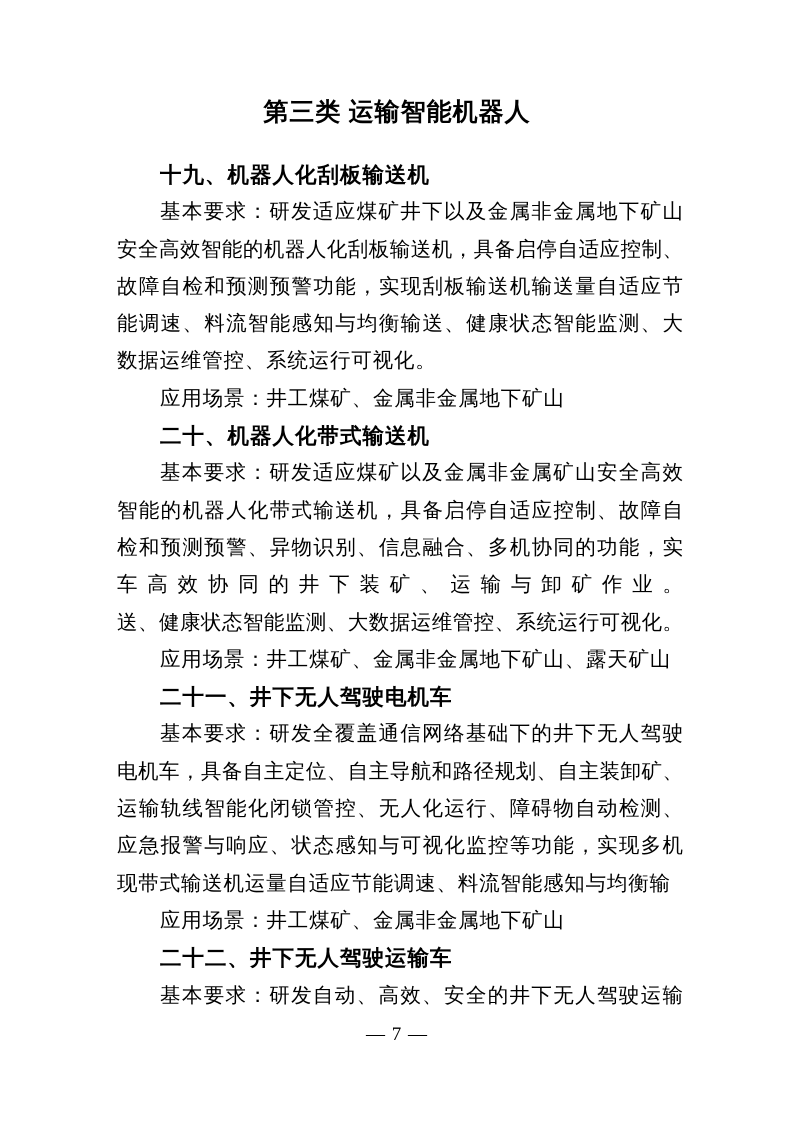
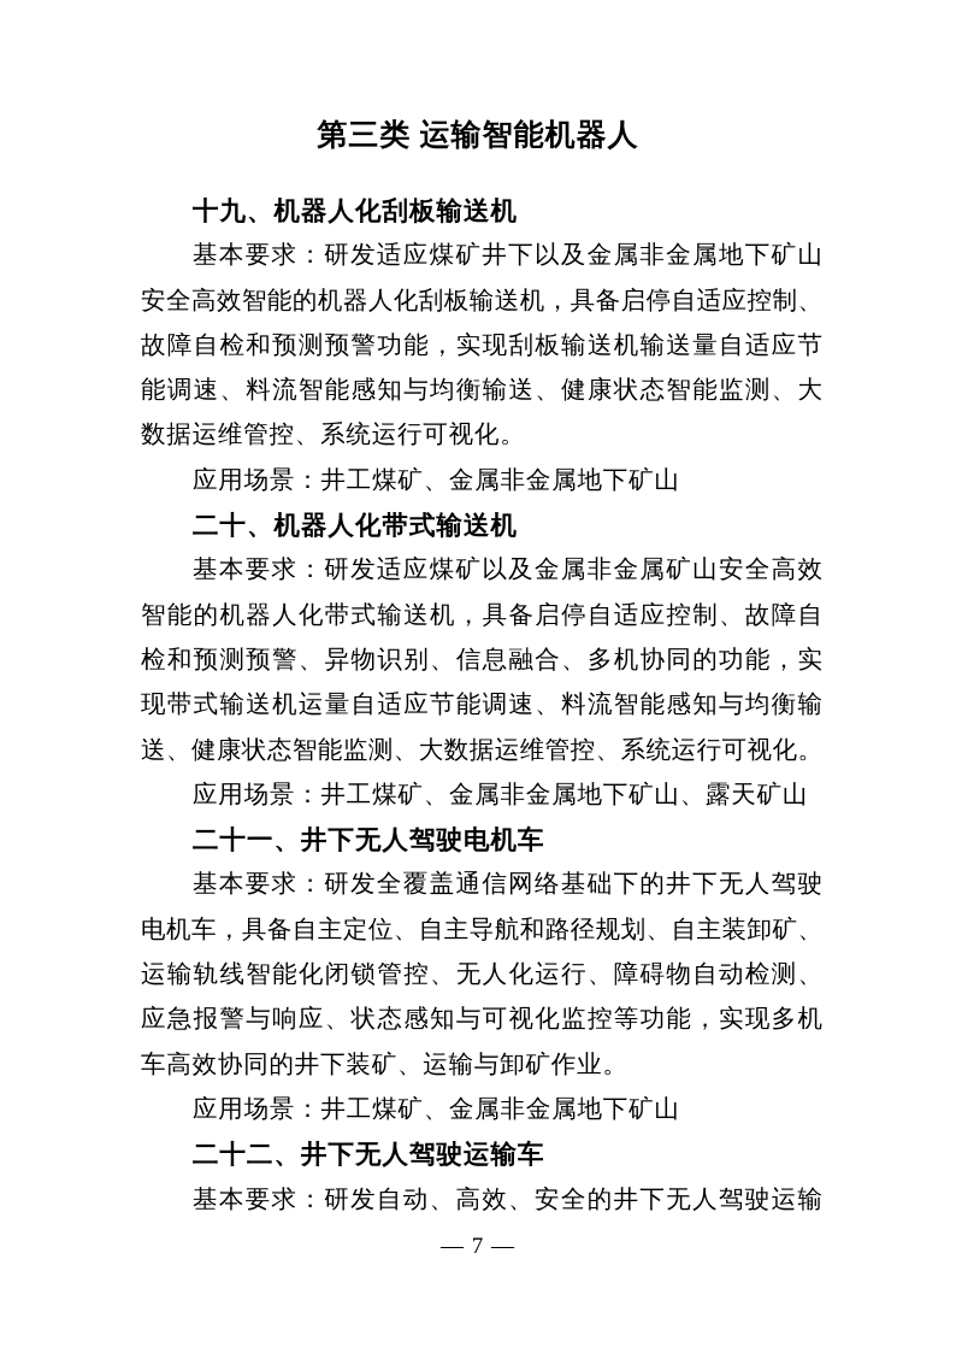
  第三类 运输智能机器人
  十九、机器人化刮板输送机
  基本要求：研发适应煤矿井下以及金属非金属地下矿山
  安全高效智能的机器人化刮板输送机，具备启停自适应控制、
  故障自检和预测预警功能，实现刮板输送机输送量自适应节
  能调速、料流智能感知与均衡输送、健康状态智能监测、大
  数据运维管控、系统运行可视化。
  应用场景：井工煤矿、金属非金属地下矿山
  二十、机器人化带式输送机
  基本要求：研发适应煤矿以及金属非金属矿山安全高效
  智能的机器人化带式输送机，具备启停自适应控制、故障自
  检和预测预警、异物识别、信息融合、多机协同的功能，实
- 车高效协同的井下装矿、运输与卸矿作业。
+ 现带式输送机运量自适应节能调速、料流智能感知与均衡输
  送、健康状态智能监测、大数据运维管控、系统运行可视化。
  应用场景：井工煤矿、金属非金属地下矿山、露天矿山
  二十一、井下无人驾驶电机车
  基本要求：研发全覆盖通信网络基础下的井下无人驾驶
  电机车，具备自主定位、自主导航和路径规划、自主装卸矿、
  运输轨线智能化闭锁管控、无人化运行、障碍物自动检测、
  应急报警与响应、状态感知与可视化监控等功能，实现多机
- 现带式输送机运量自适应节能调速、料流智能感知与均衡输
+ 车高效协同的井下装矿、运输与卸矿作业。
  应用场景：井工煤矿、金属非金属地下矿山
  二十二、井下无人驾驶运输车
  基本要求：研发自动、高效、安全的井下无人驾驶运输
  — 7 —
